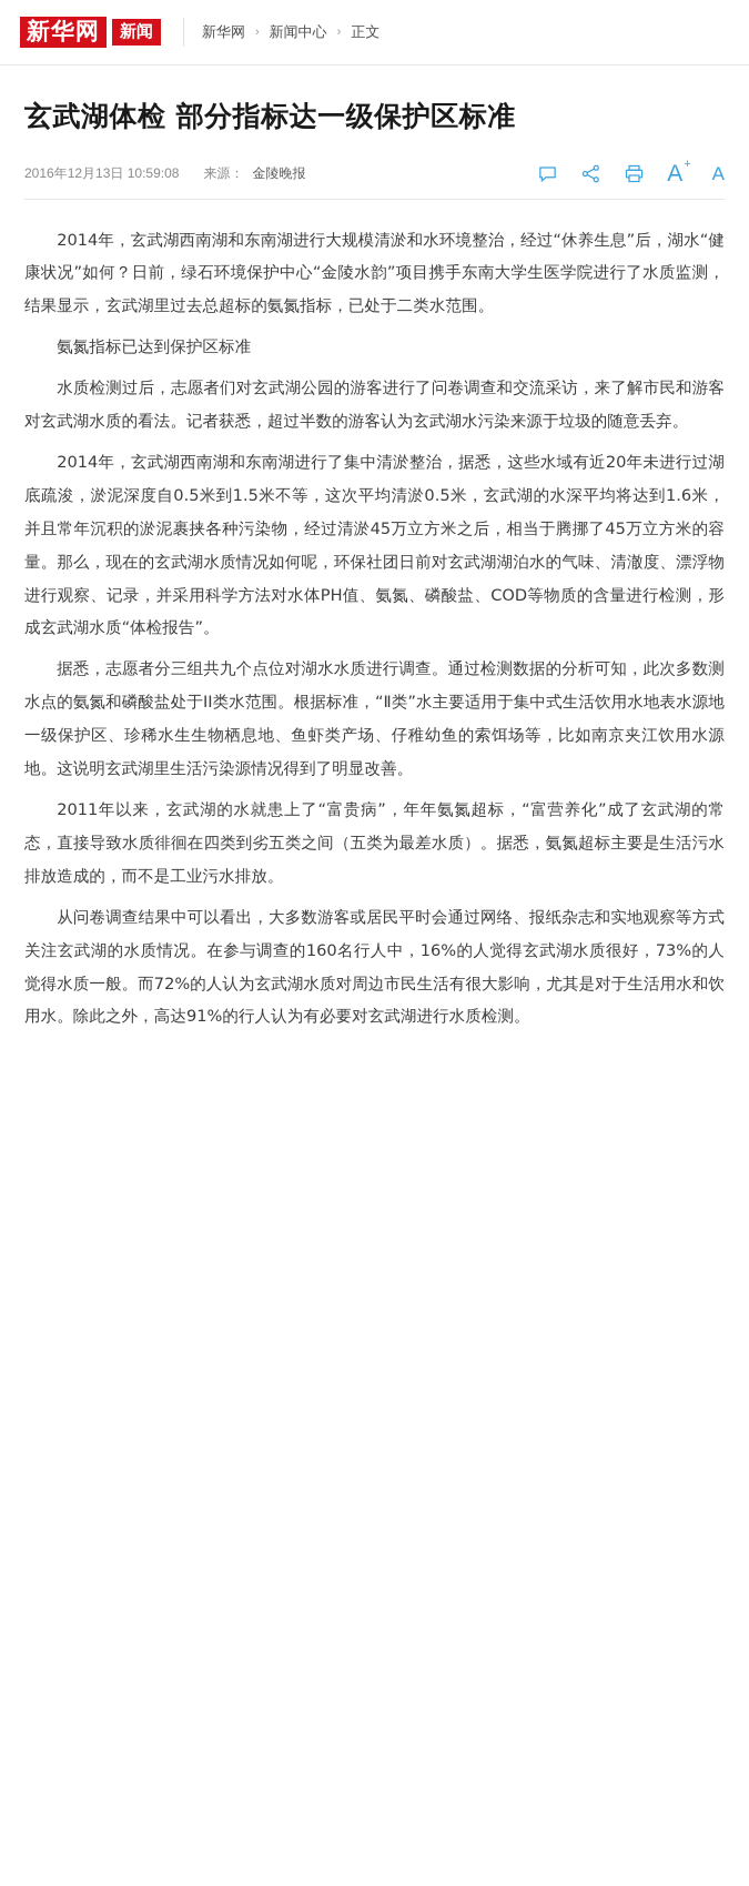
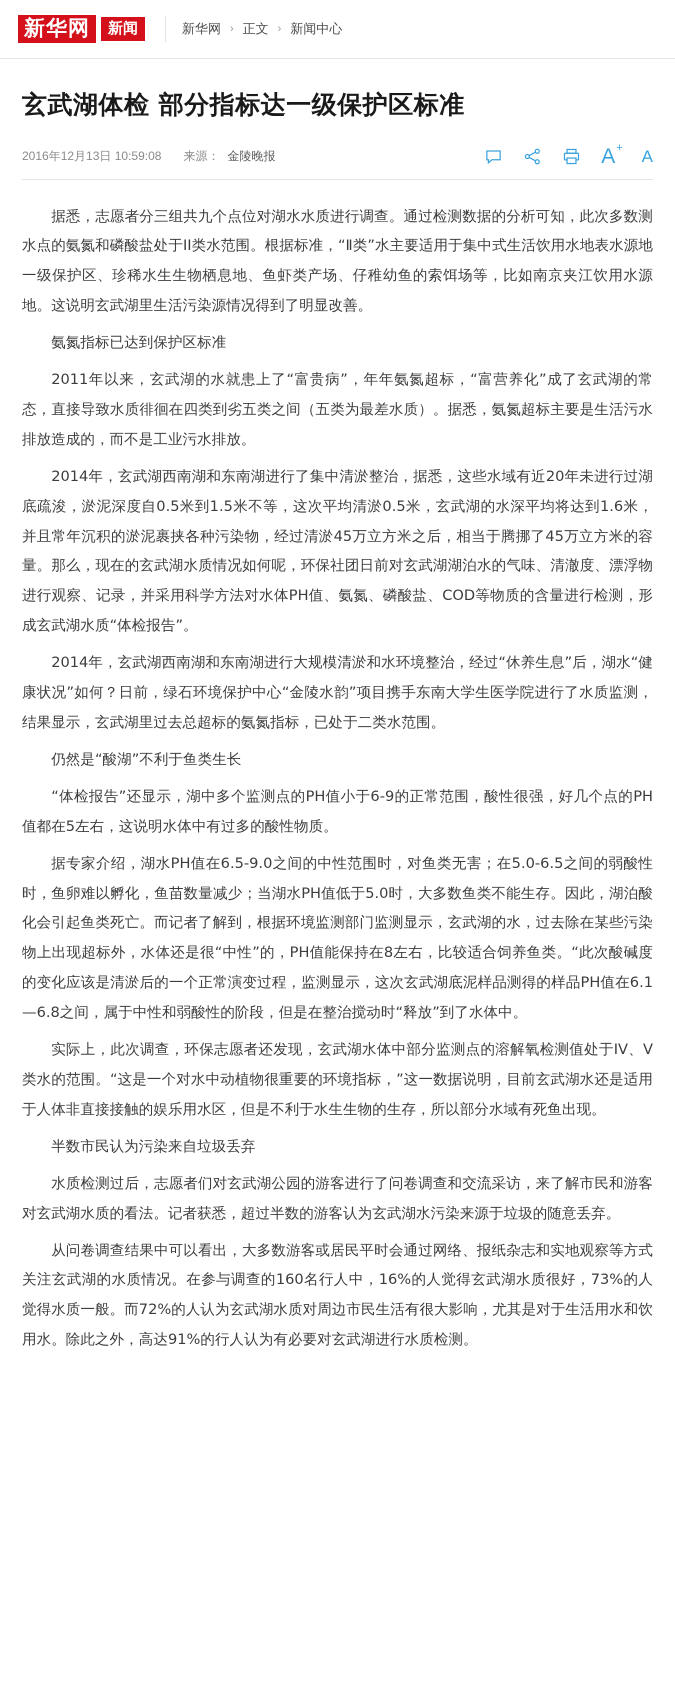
  新华网
  新闻
  新华网
  ›
- 新闻中心
+ 正文
  ›
- 正文
+ 新闻中心
  玄武湖体检 部分指标达一级保护区标准
  2016年12月13日 10:59:08
  来源：
  金陵晚报
  A+
  A
- 2014年，玄武湖西南湖和东南湖进行大规模清淤和水环境整治，经过“休养生息”后，湖水“健康状况”如何？日前，绿石环境保护中心“金陵水韵”项目携手东南大学生医学院进行了水质监测，结果显示，玄武湖里过去总超标的氨氮指标，已处于二类水范围。
+ 据悉，志愿者分三组共九个点位对湖水水质进行调查。通过检测数据的分析可知，此次多数测水点的氨氮和磷酸盐处于II类水范围。根据标准，“Ⅱ类”水主要适用于集中式生活饮用水地表水源地一级保护区、珍稀水生生物栖息地、鱼虾类产场、仔稚幼鱼的索饵场等，比如南京夹江饮用水源地。这说明玄武湖里生活污染源情况得到了明显改善。
  氨氮指标已达到保护区标准
- 水质检测过后，志愿者们对玄武湖公园的游客进行了问卷调查和交流采访，来了解市民和游客对玄武湖水质的看法。记者获悉，超过半数的游客认为玄武湖水污染来源于垃圾的随意丢弃。
+ 2011年以来，玄武湖的水就患上了“富贵病”，年年氨氮超标，“富营养化”成了玄武湖的常态，直接导致水质徘徊在四类到劣五类之间（五类为最差水质）。据悉，氨氮超标主要是生活污水排放造成的，而不是工业污水排放。
  2014年，玄武湖西南湖和东南湖进行了集中清淤整治，据悉，这些水域有近20年未进行过湖底疏浚，淤泥深度自0.5米到1.5米不等，这次平均清淤0.5米，玄武湖的水深平均将达到1.6米，并且常年沉积的淤泥裹挟各种污染物，经过清淤45万立方米之后，相当于腾挪了45万立方米的容量。那么，现在的玄武湖水质情况如何呢，环保社团日前对玄武湖湖泊水的气味、清澈度、漂浮物进行观察、记录，并采用科学方法对水体PH值、氨氮、磷酸盐、COD等物质的含量进行检测，形成玄武湖水质“体检报告”。
- 据悉，志愿者分三组共九个点位对湖水水质进行调查。通过检测数据的分析可知，此次多数测水点的氨氮和磷酸盐处于II类水范围。根据标准，“Ⅱ类”水主要适用于集中式生活饮用水地表水源地一级保护区、珍稀水生生物栖息地、鱼虾类产场、仔稚幼鱼的索饵场等，比如南京夹江饮用水源地。这说明玄武湖里生活污染源情况得到了明显改善。
+ 2014年，玄武湖西南湖和东南湖进行大规模清淤和水环境整治，经过“休养生息”后，湖水“健康状况”如何？日前，绿石环境保护中心“金陵水韵”项目携手东南大学生医学院进行了水质监测，结果显示，玄武湖里过去总超标的氨氮指标，已处于二类水范围。
+ 仍然是“酸湖”不利于鱼类生长
+ “体检报告”还显示，湖中多个监测点的PH值小于6-9的正常范围，酸性很强，好几个点的PH值都在5左右，这说明水体中有过多的酸性物质。
+ 据专家介绍，湖水PH值在6.5-9.0之间的中性范围时，对鱼类无害；在5.0-6.5之间的弱酸性时，鱼卵难以孵化，鱼苗数量减少；当湖水PH值低于5.0时，大多数鱼类不能生存。因此，湖泊酸化会引起鱼类死亡。而记者了解到，根据环境监测部门监测显示，玄武湖的水，过去除在某些污染物上出现超标外，水体还是很“中性”的，PH值能保持在8左右，比较适合饲养鱼类。“此次酸碱度的变化应该是清淤后的一个正常演变过程，监测显示，这次玄武湖底泥样品测得的样品PH值在6.1—6.8之间，属于中性和弱酸性的阶段，但是在整治搅动时“释放”到了水体中。
+ 实际上，此次调查，环保志愿者还发现，玄武湖水体中部分监测点的溶解氧检测值处于IV、V类水的范围。“这是一个对水中动植物很重要的环境指标，”这一数据说明，目前玄武湖水还是适用于人体非直接接触的娱乐用水区，但是不利于水生生物的生存，所以部分水域有死鱼出现。
+ 半数市民认为污染来自垃圾丢弃
- 2011年以来，玄武湖的水就患上了“富贵病”，年年氨氮超标，“富营养化”成了玄武湖的常态，直接导致水质徘徊在四类到劣五类之间（五类为最差水质）。据悉，氨氮超标主要是生活污水排放造成的，而不是工业污水排放。
+ 水质检测过后，志愿者们对玄武湖公园的游客进行了问卷调查和交流采访，来了解市民和游客对玄武湖水质的看法。记者获悉，超过半数的游客认为玄武湖水污染来源于垃圾的随意丢弃。
  从问卷调查结果中可以看出，大多数游客或居民平时会通过网络、报纸杂志和实地观察等方式关注玄武湖的水质情况。在参与调查的160名行人中，16%的人觉得玄武湖水质很好，73%的人觉得水质一般。而72%的人认为玄武湖水质对周边市民生活有很大影响，尤其是对于生活用水和饮用水。除此之外，高达91%的行人认为有必要对玄武湖进行水质检测。
